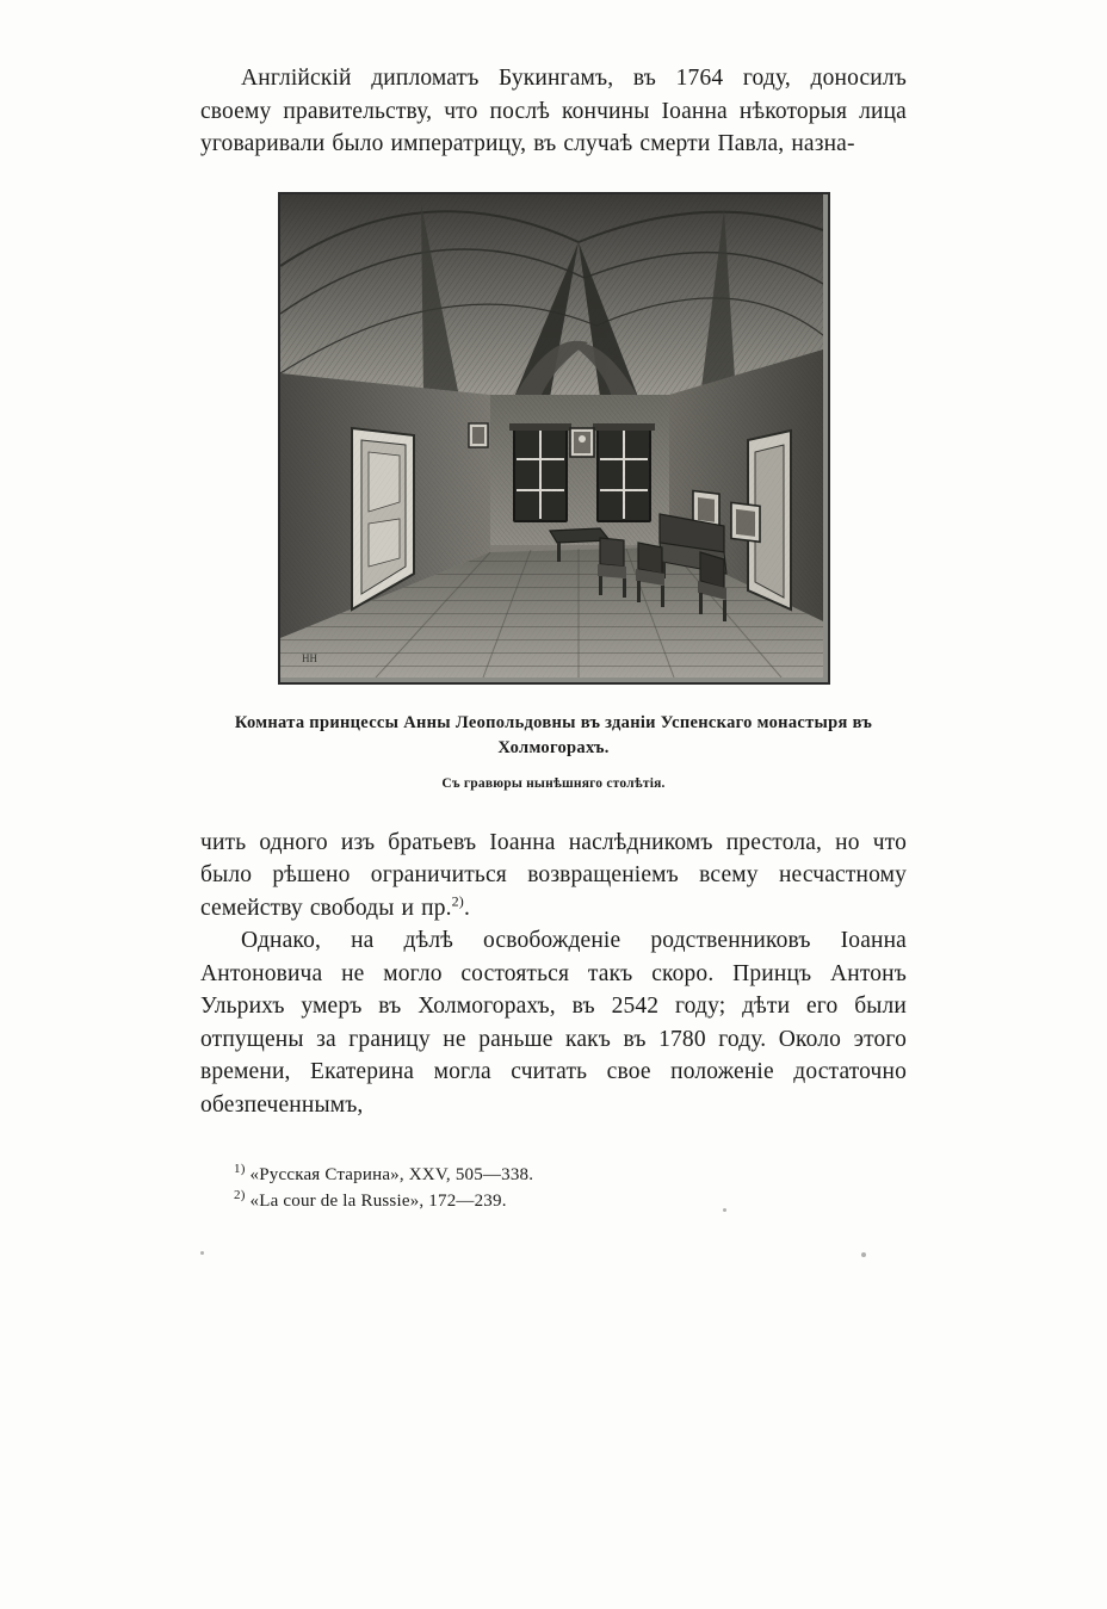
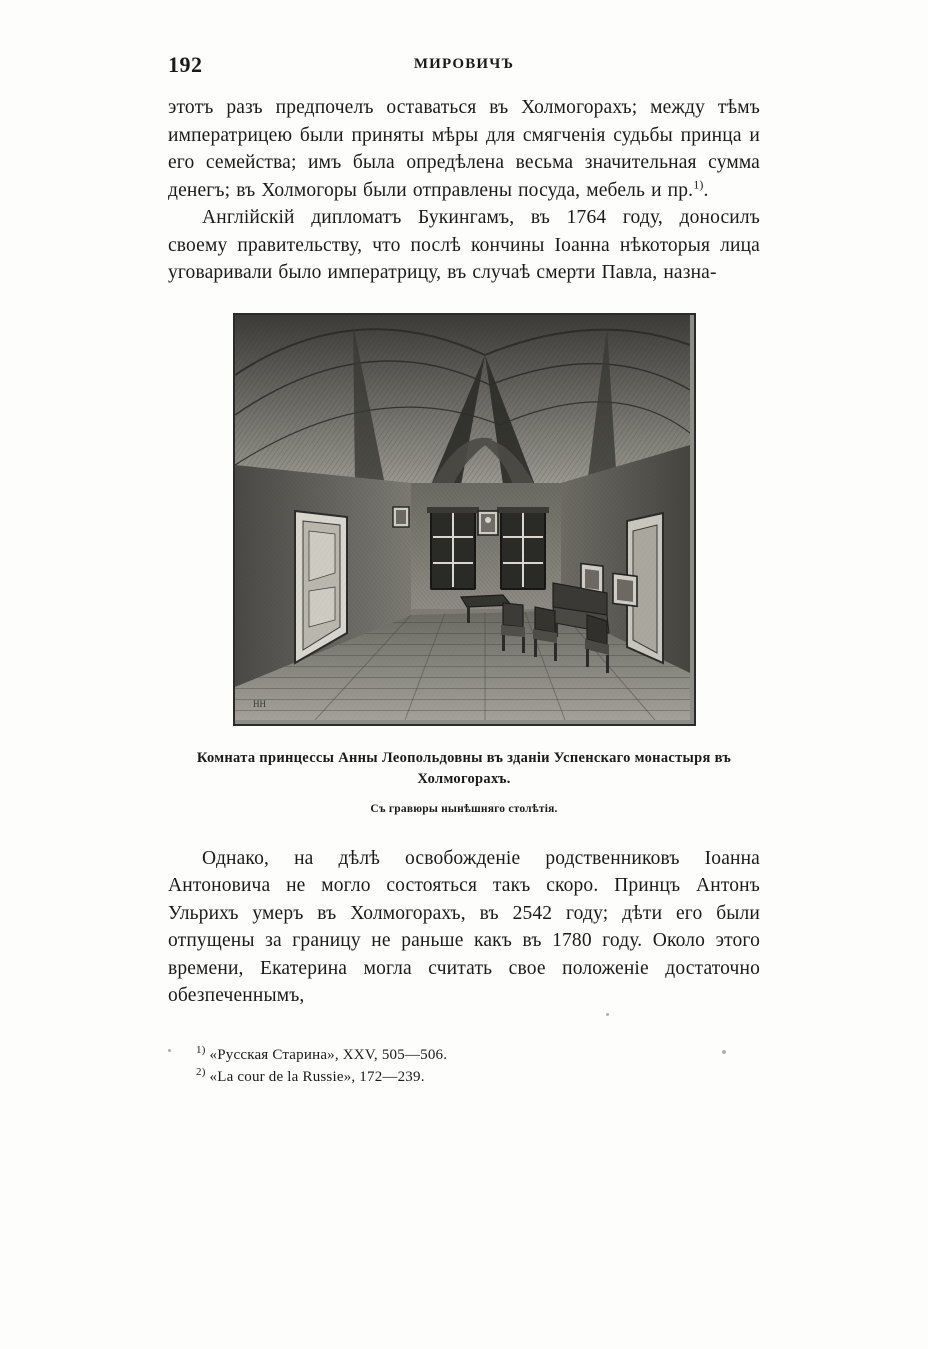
+ 192
+ МИРОВИЧЪ
+ этотъ разъ предпочелъ оставаться въ Холмогорахъ; между тѣмъ императрицею были приняты мѣры для смягченія судьбы принца и его семейства; имъ была опредѣлена весьма значительная сумма денегъ; въ Холмогоры были отправлены посуда, мебель и пр.1).
  Англійскій дипломатъ Букингамъ, въ 1764 году, доносилъ своему правительству, что послѣ кончины Іоанна нѣкоторыя лица уговаривали было императрицу, въ случаѣ смерти Павла, назна-
  НН
  Комната принцессы Анны Леопольдовны въ зданіи Успенскаго монастыря въ Холмогорахъ.
  Съ гравюры нынѣшняго столѣтія.
- чить одного изъ братьевъ Іоанна наслѣдникомъ престола, но что было рѣшено ограничиться возвращеніемъ всему несчастному семейству свободы и пр.2).
  Однако, на дѣлѣ освобожденіе родственниковъ Іоанна Антоновича не могло состояться такъ скоро. Принцъ Антонъ Ульрихъ умеръ въ Холмогорахъ, въ 2542 году; дѣти его были отпущены за границу не раньше какъ въ 1780 году. Около этого времени, Екатерина могла считать свое положеніе достаточно обезпеченнымъ,
- 1) «Русская Старина», XXV, 505—338.
+ 1) «Русская Старина», XXV, 505—506.
  2) «La cour de la Russie», 172—239.
